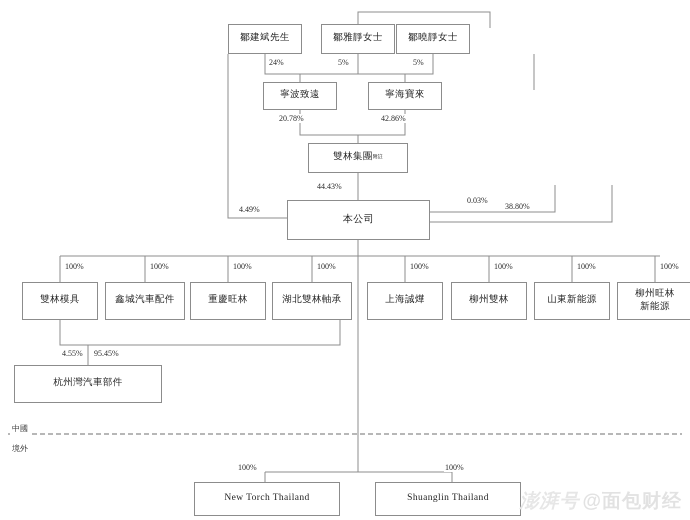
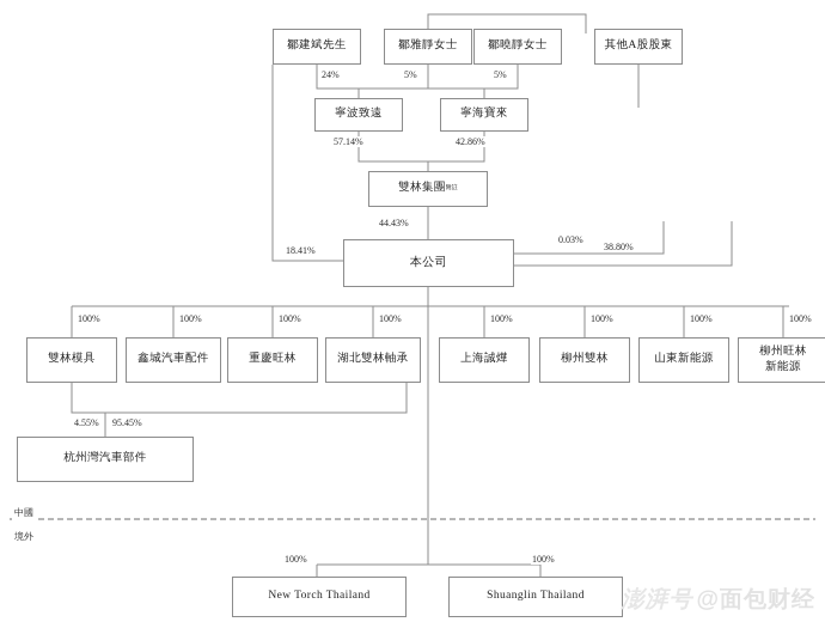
  鄒建斌先生
  鄒雅靜女士
  鄒曉靜女士
+ 其他A股股東
  寧波致遠
  寧海寶來
  雙林集團
  本公司
  雙林模具
  鑫城汽車配件
  重慶旺林
  湖北雙林軸承
  上海誠燁
  柳州雙林
  山東新能源
  柳州旺林
  新能源
  杭州灣汽車部件
  New Torch Thailand
  Shuanglin Thailand
  24%
  5%
  5%
- 20.78%
+ 57.14%
  42.86%
  44.43%
- 4.49%
+ 18.41%
  0.03%
  38.80%
  100%
  100%
  100%
  100%
  100%
  100%
  100%
  100%
  4.55%
  95.45%
  100%
  100%
  中國
  境外
  澎湃号
  @面包财经
